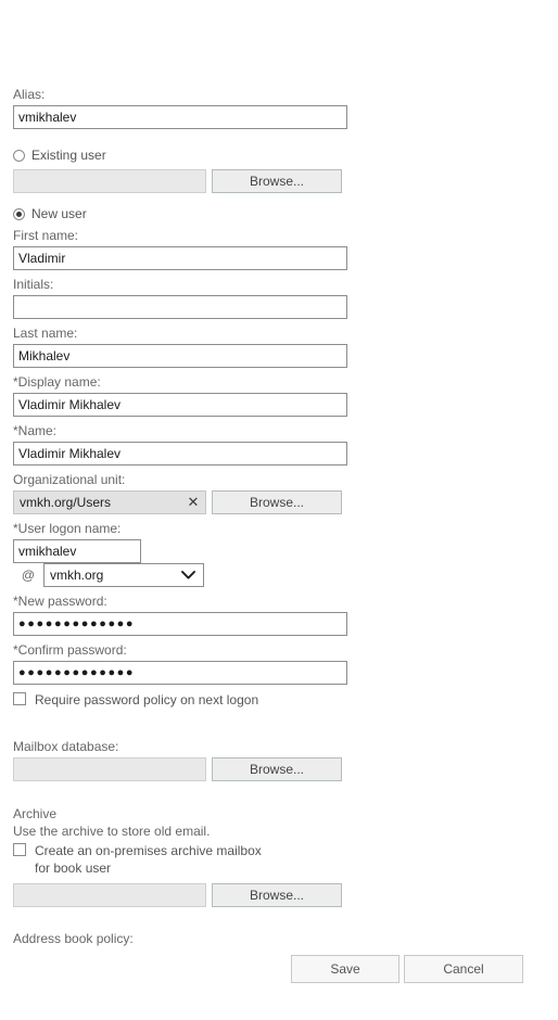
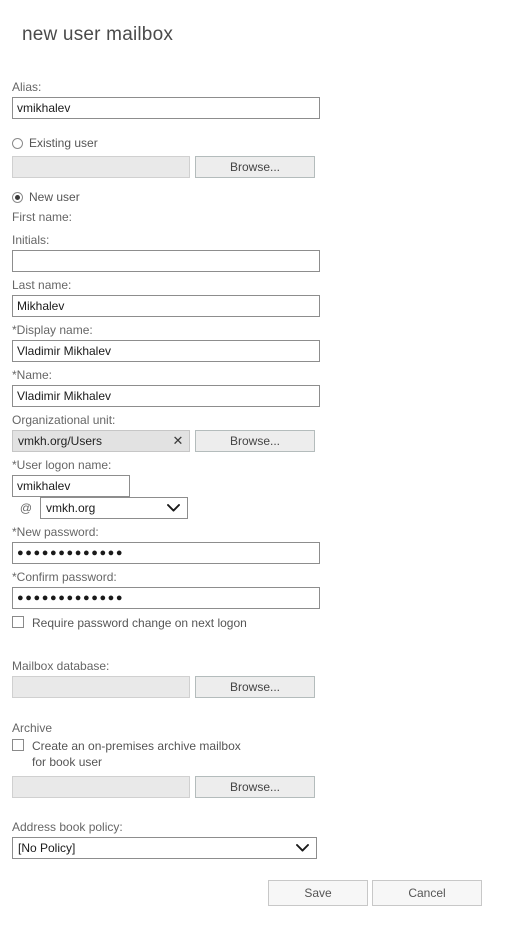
+ new user mailbox
  Alias:
  vmikhalev
  Existing user
  Browse...
  New user
  First name:
- Vladimir
  Initials:
  Last name:
  Mikhalev
  *Display name:
  Vladimir Mikhalev
  *Name:
  Vladimir Mikhalev
  Organizational unit:
  vmkh.org/Users
  ✕
  Browse...
  *User logon name:
  vmikhalev
  @ vmkh.org
  *New password:
  ●●●●●●●●●●●●●
  *Confirm password:
  ●●●●●●●●●●●●●
- Require password policy on next logon
+ Require password change on next logon
  Mailbox database:
  Browse...
  Archive
- Use the archive to store old email.
  Create an on-premises archive mailbox for book user
  Browse...
  Address book policy:
+ [No Policy]
  Save
  Cancel
